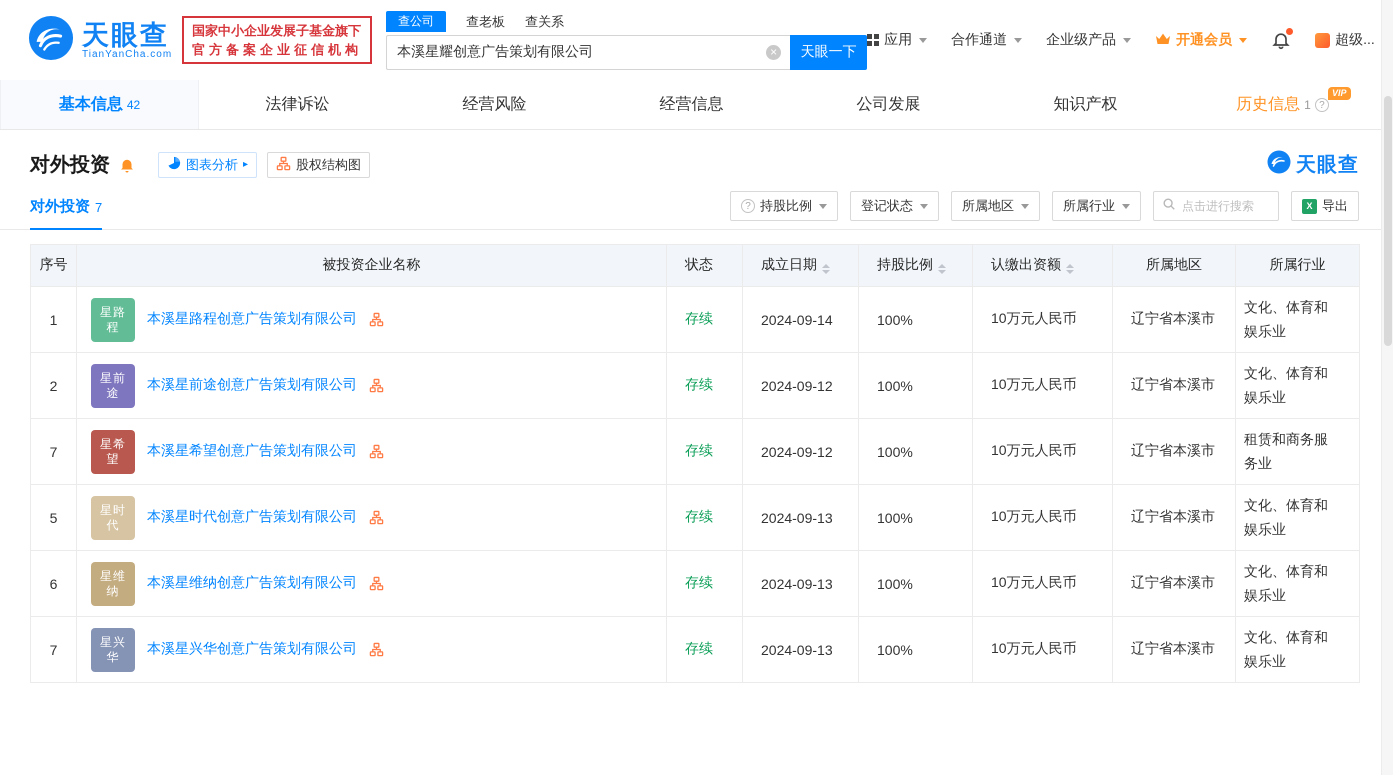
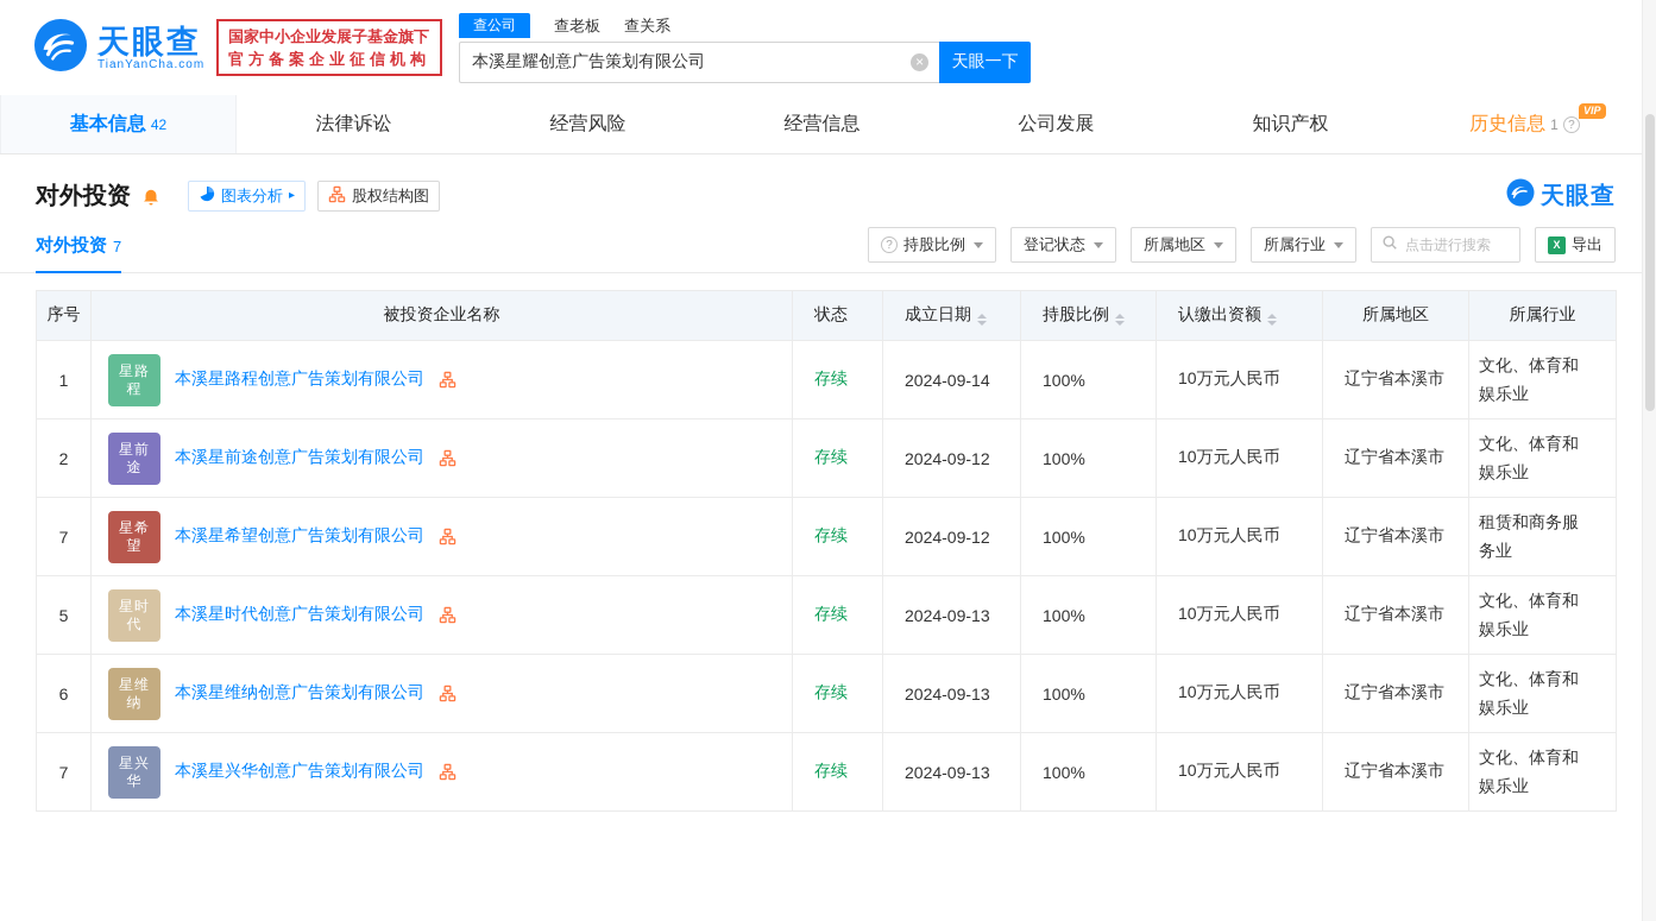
  天眼查
  TianYanCha.com
  国家中小企业发展子基金旗下
  官方备案企业征信机构
  查公司
  查老板
  查关系
  本溪星耀创意广告策划有限公司
  ×
  天眼一下
- 应用
- 合作通道
- 企业级产品
- 开通会员
- 超级...
  基本信息
  42
  法律诉讼
  经营风险
  经营信息
  公司发展
  知识产权
  VIP
  历史信息
  1
  ?
  对外投资
  图表分析
  ▸
  股权结构图
  天眼查
  对外投资
  7
  ?
  持股比例
  登记状态
  所属地区
  所属行业
  点击进行搜索
  X
  导出
  序号	被投资企业名称	状态	成立日期	持股比例	认缴出资额	所属地区	所属行业
  1	星路程 本溪星路程创意广告策划有限公司	存续	2024-09-14	100%	10万元人民币	辽宁省本溪市	文化、体育和娱乐业
  2	星前途 本溪星前途创意广告策划有限公司	存续	2024-09-12	100%	10万元人民币	辽宁省本溪市	文化、体育和娱乐业
  7	星希望 本溪星希望创意广告策划有限公司	存续	2024-09-12	100%	10万元人民币	辽宁省本溪市	租赁和商务服务业
  5	星时代 本溪星时代创意广告策划有限公司	存续	2024-09-13	100%	10万元人民币	辽宁省本溪市	文化、体育和娱乐业
  6	星维纳 本溪星维纳创意广告策划有限公司	存续	2024-09-13	100%	10万元人民币	辽宁省本溪市	文化、体育和娱乐业
  7	星兴华 本溪星兴华创意广告策划有限公司	存续	2024-09-13	100%	10万元人民币	辽宁省本溪市	文化、体育和娱乐业
